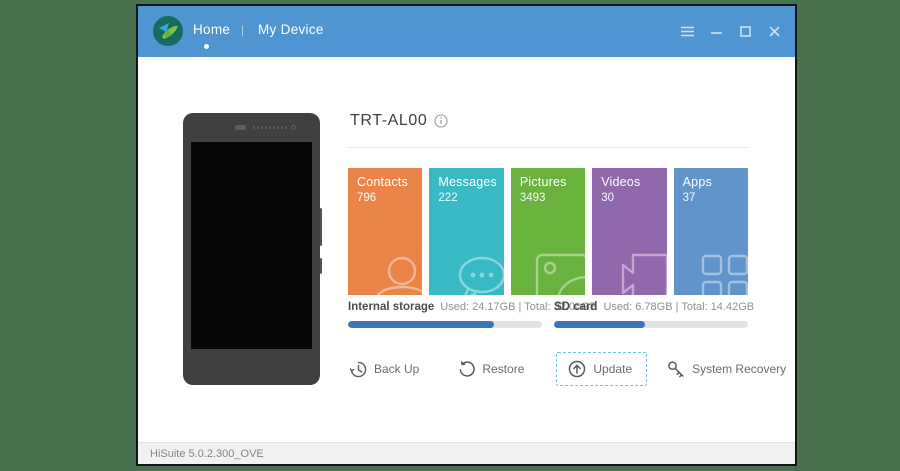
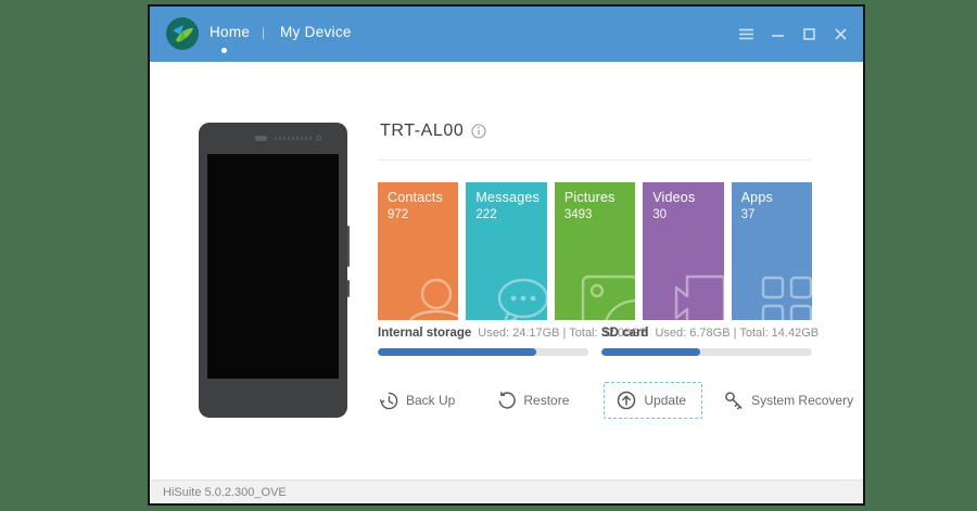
  Home
  |
  My Device
  TRT-AL00
  Contacts
- 796
+ 972
  Messages
  222
  Pictures
  3493
  Videos
  30
  Apps
  37
  Internal storage
  Used: 24.17GB | Total: 32.00GB
  SD card
  Used: 6.78GB | Total: 14.42GB
  Back Up
  Restore
  Update
  System Recovery
  HiSuite 5.0.2.300_OVE
